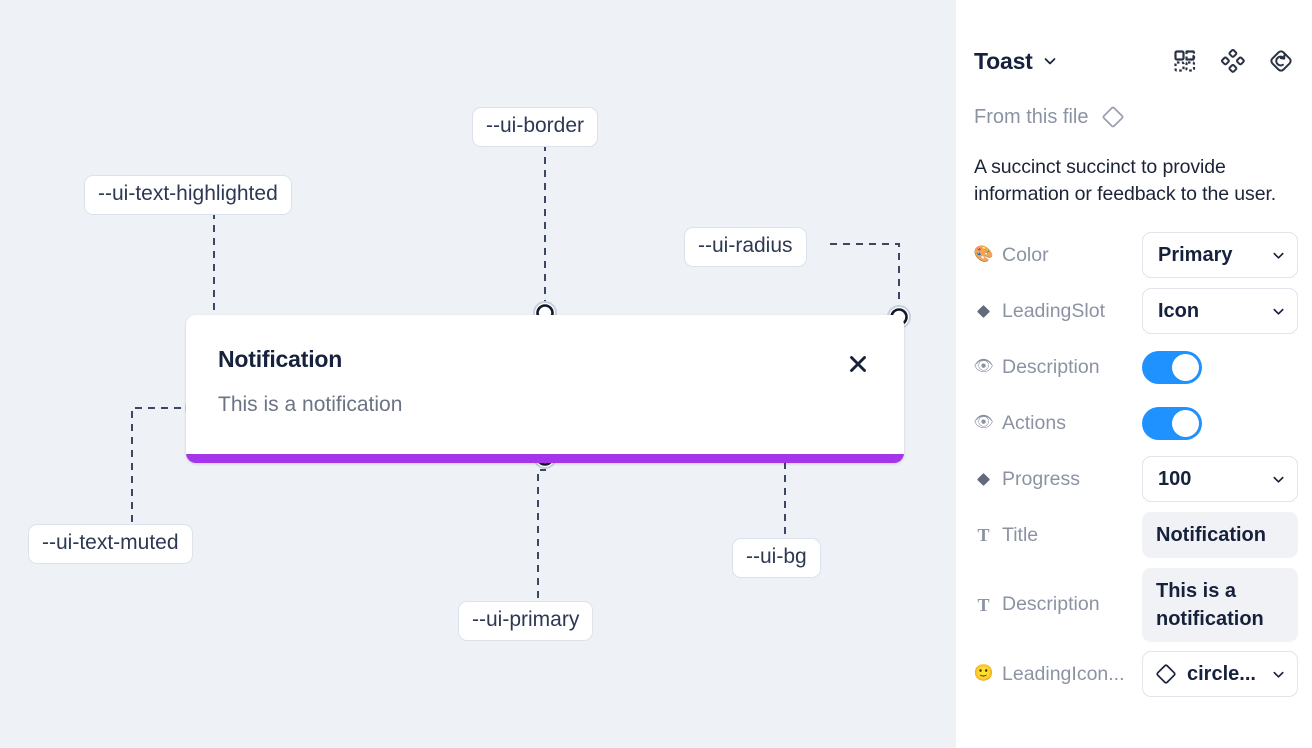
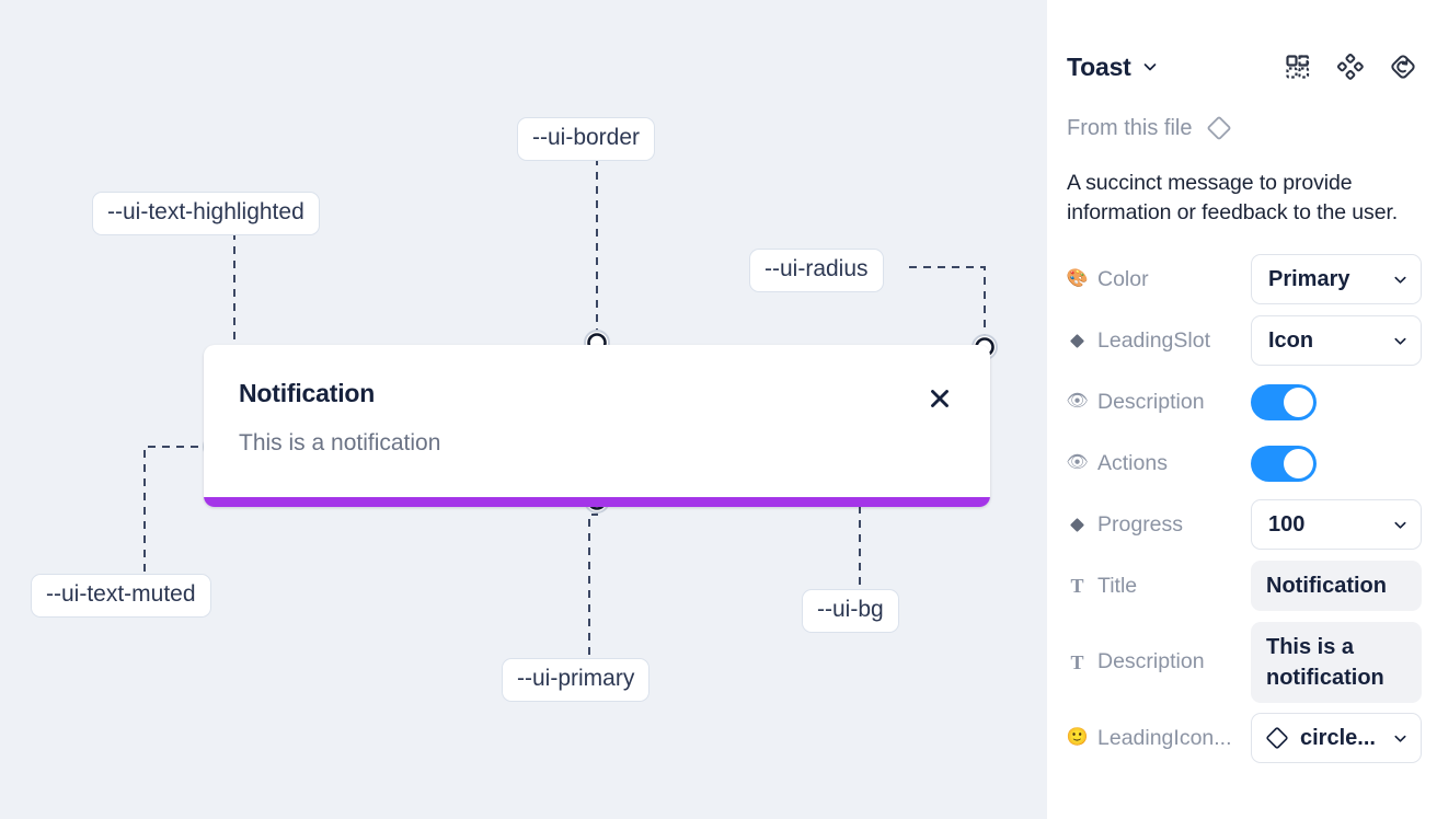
  Notification
  This is a notification
  --ui-border
  --ui-text-highlighted
  --ui-radius
  --ui-text-muted
  --ui-primary
  --ui-bg
  Toast
  From this file
- A succinct succinct to provide information or feedback to the user.
+ A succinct message to provide information or feedback to the user.
  🎨
  Color
  Primary
  LeadingSlot
  Icon
  👁
  Description
  👁
  Actions
  Progress
  100
  T
  Title
  Notification
  T
  Description
  This is a notification
  🙂
  LeadingIcon...
  circle...
